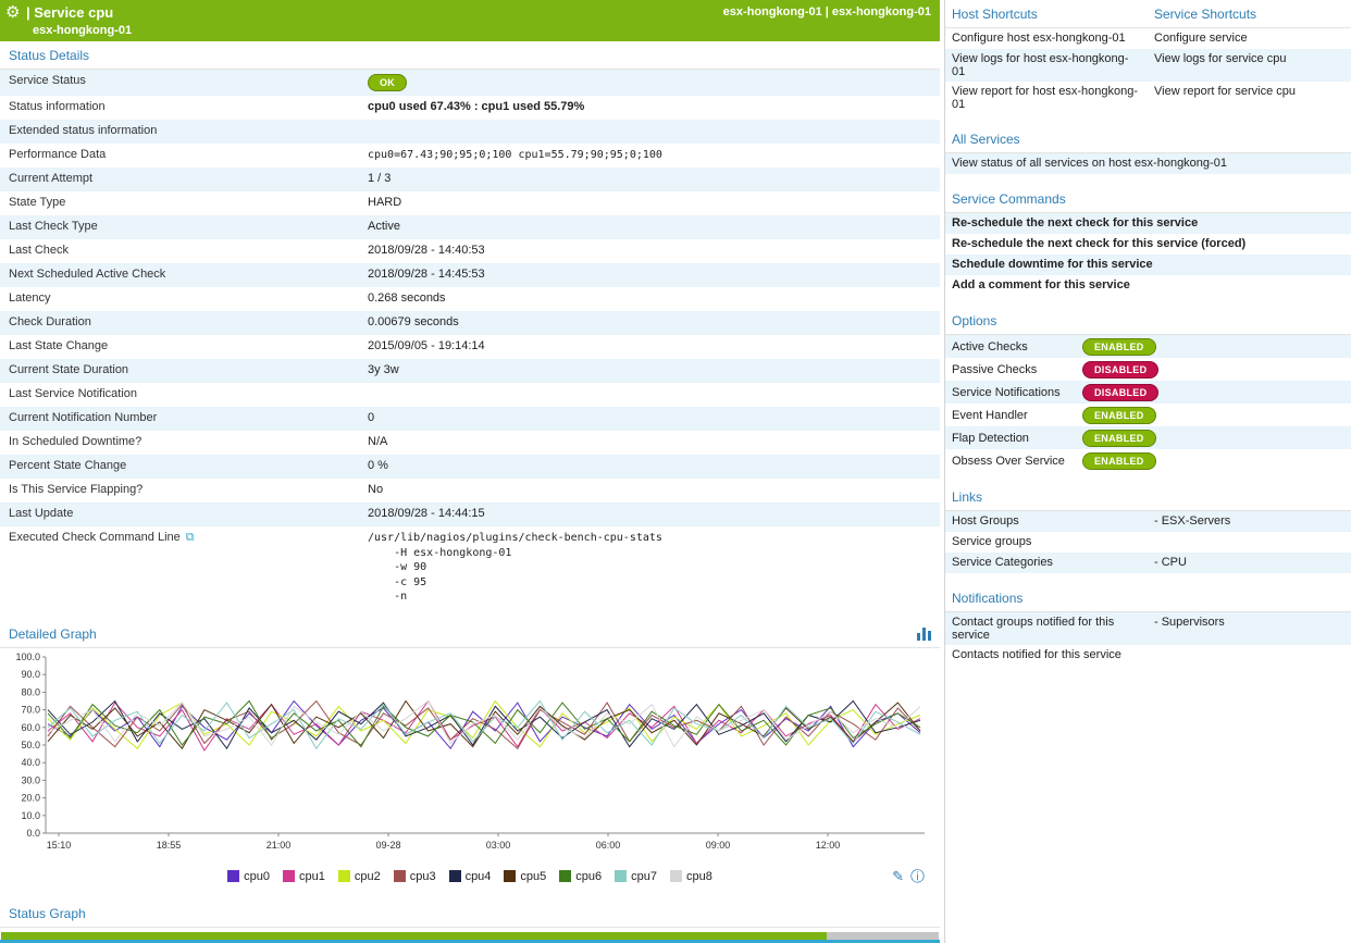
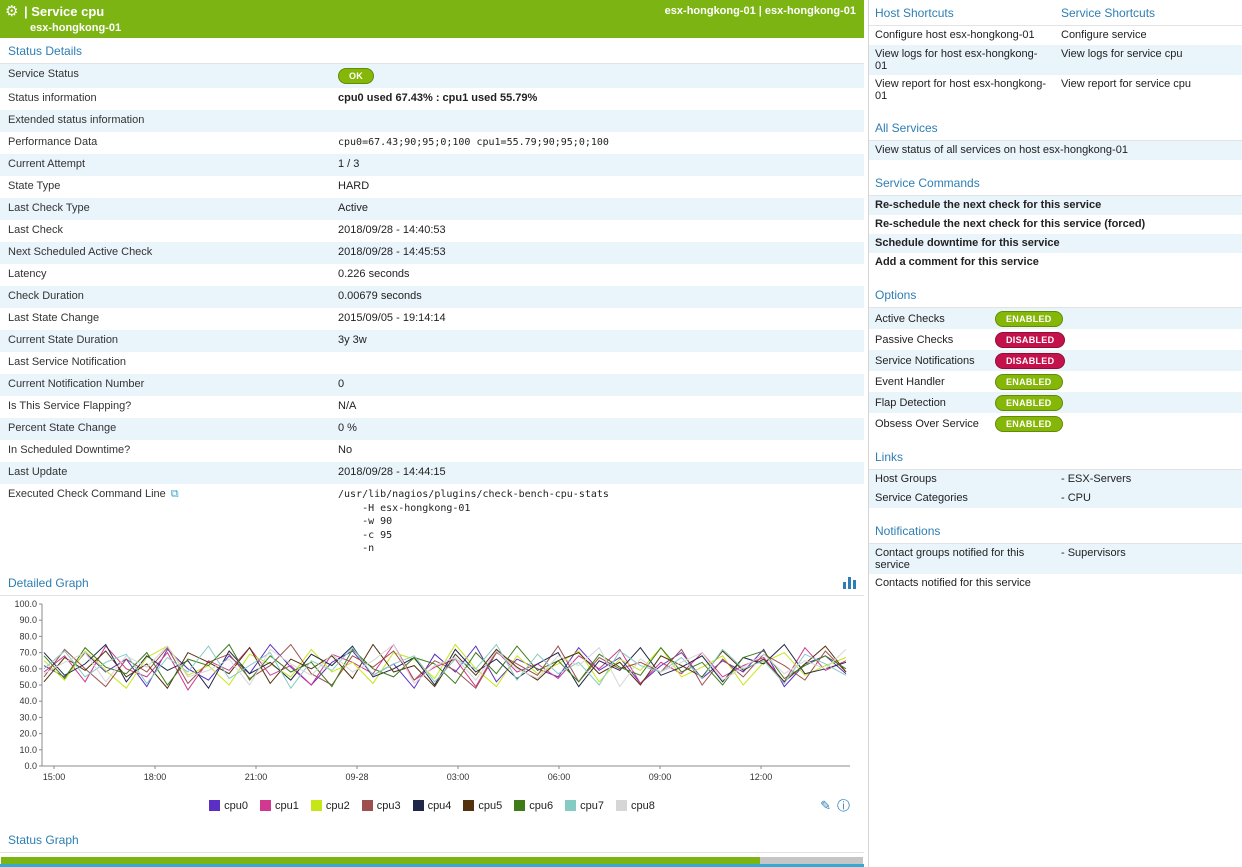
  ⚙
  | Service cpu
  esx-hongkong-01
  esx-hongkong-01 | esx-hongkong-01
  Status Details
  Service Status
  OK
  Status information
  cpu0 used 67.43% : cpu1 used 55.79%
  Extended status information
  Performance Data
  cpu0=67.43;90;95;0;100 cpu1=55.79;90;95;0;100
  Current Attempt
  1 / 3
  State Type
  HARD
  Last Check Type
  Active
  Last Check
  2018/09/28 - 14:40:53
  Next Scheduled Active Check
  2018/09/28 - 14:45:53
  Latency
- 0.268 seconds
+ 0.226 seconds
  Check Duration
  0.00679 seconds
  Last State Change
  2015/09/05 - 19:14:14
  Current State Duration
  3y 3w
  Last Service Notification
  Current Notification Number
  0
- In Scheduled Downtime?
+ Is This Service Flapping?
  N/A
  Percent State Change
  0 %
- Is This Service Flapping?
+ In Scheduled Downtime?
  No
  Last Update
  2018/09/28 - 14:44:15
  Executed Check Command Line ⧉
  /usr/lib/nagios/plugins/check-bench-cpu-stats
  -H esx-hongkong-01
  -w 90
  -c 95
  -n
  Detailed Graph
  0.0
  10.0
  20.0
  30.0
  40.0
  50.0
  60.0
  70.0
  80.0
  90.0
  100.0
- 15:10
+ 15:00
- 18:55
+ 18:00
  21:00
  09-28
  03:00
  06:00
  09:00
  12:00
  cpu0
  cpu1
  cpu2
  cpu3
  cpu4
  cpu5
  cpu6
  cpu7
  cpu8
  ✎ ⓘ
  Status Graph
  Host Shortcuts
  Service Shortcuts
  Configure host esx-hongkong-01
  Configure service
  View logs for host esx-hongkong-01
  View logs for service cpu
  View report for host esx-hongkong-01
  View report for service cpu
  All Services
  View status of all services on host esx-hongkong-01
  Service Commands
  Re-schedule the next check for this service
  Re-schedule the next check for this service (forced)
  Schedule downtime for this service
  Add a comment for this service
  Options
  Active Checks
  ENABLED
  Passive Checks
  DISABLED
  Service Notifications
  DISABLED
  Event Handler
  ENABLED
  Flap Detection
  ENABLED
  Obsess Over Service
  ENABLED
  Links
  Host Groups
  - ESX-Servers
- Service groups
  Service Categories
  - CPU
  Notifications
  Contact groups notified for this service
  - Supervisors
  Contacts notified for this service
